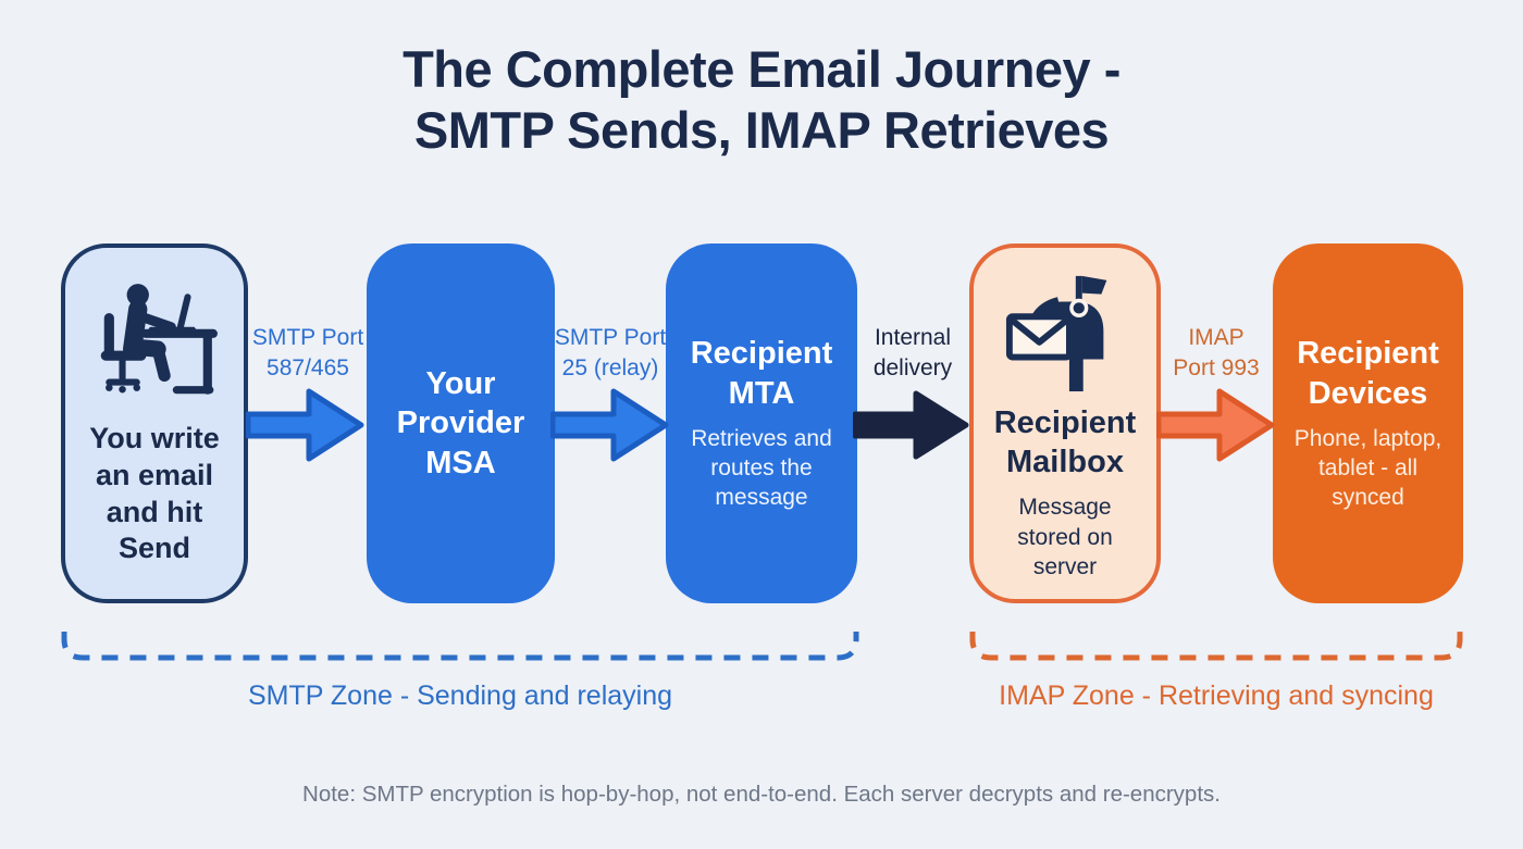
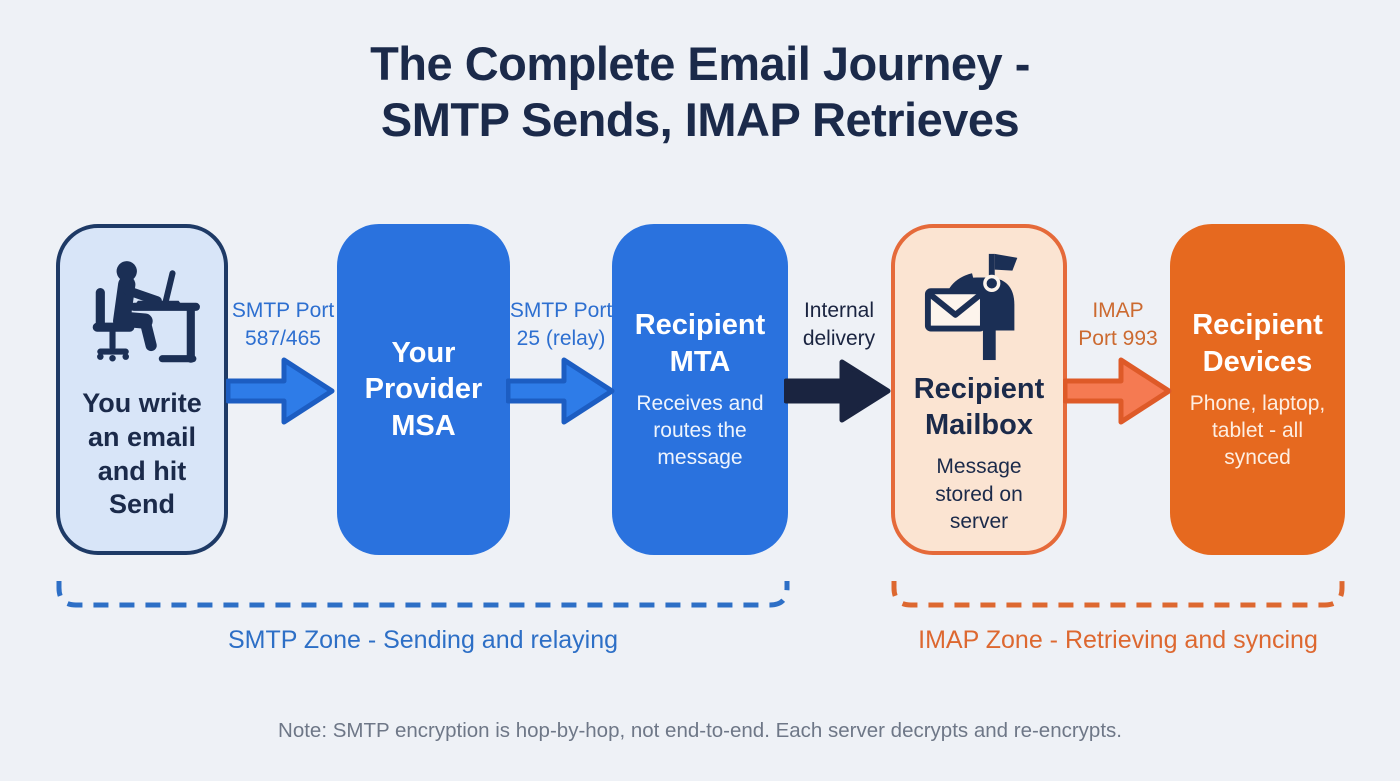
  The Complete Email Journey -
  SMTP Sends, IMAP Retrieves
  You write an email and hit Send
  Your Provider MSA
  Recipient MTA
- Retrieves and routes the message
+ Receives and routes the message
  Recipient Mailbox
  Message stored on server
  Recipient Devices
  Phone, laptop, tablet - all synced
  SMTP Port
  587/465
  SMTP Port
  25 (relay)
  Internal
  delivery
  IMAP
  Port 993
  SMTP Zone - Sending and relaying
  IMAP Zone - Retrieving and syncing
  Note: SMTP encryption is hop-by-hop, not end-to-end. Each server decrypts and re-encrypts.
